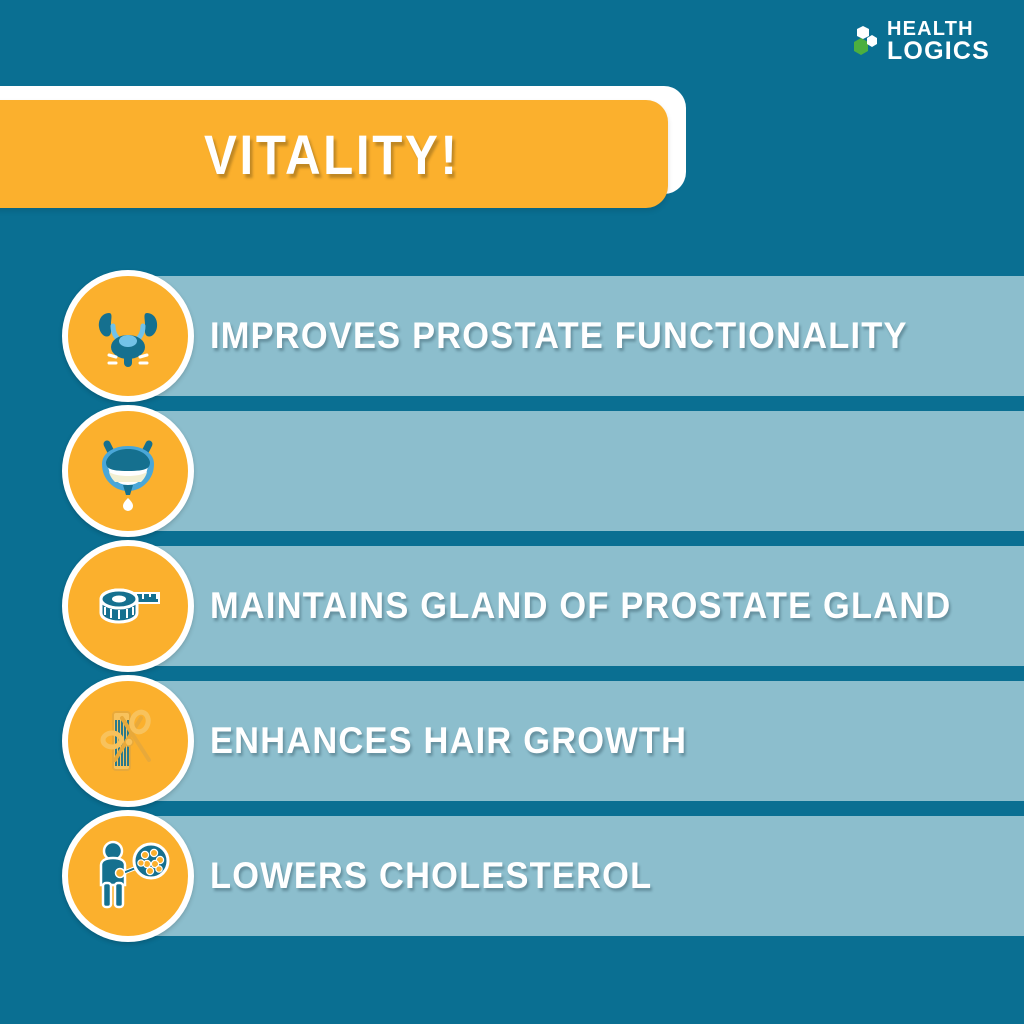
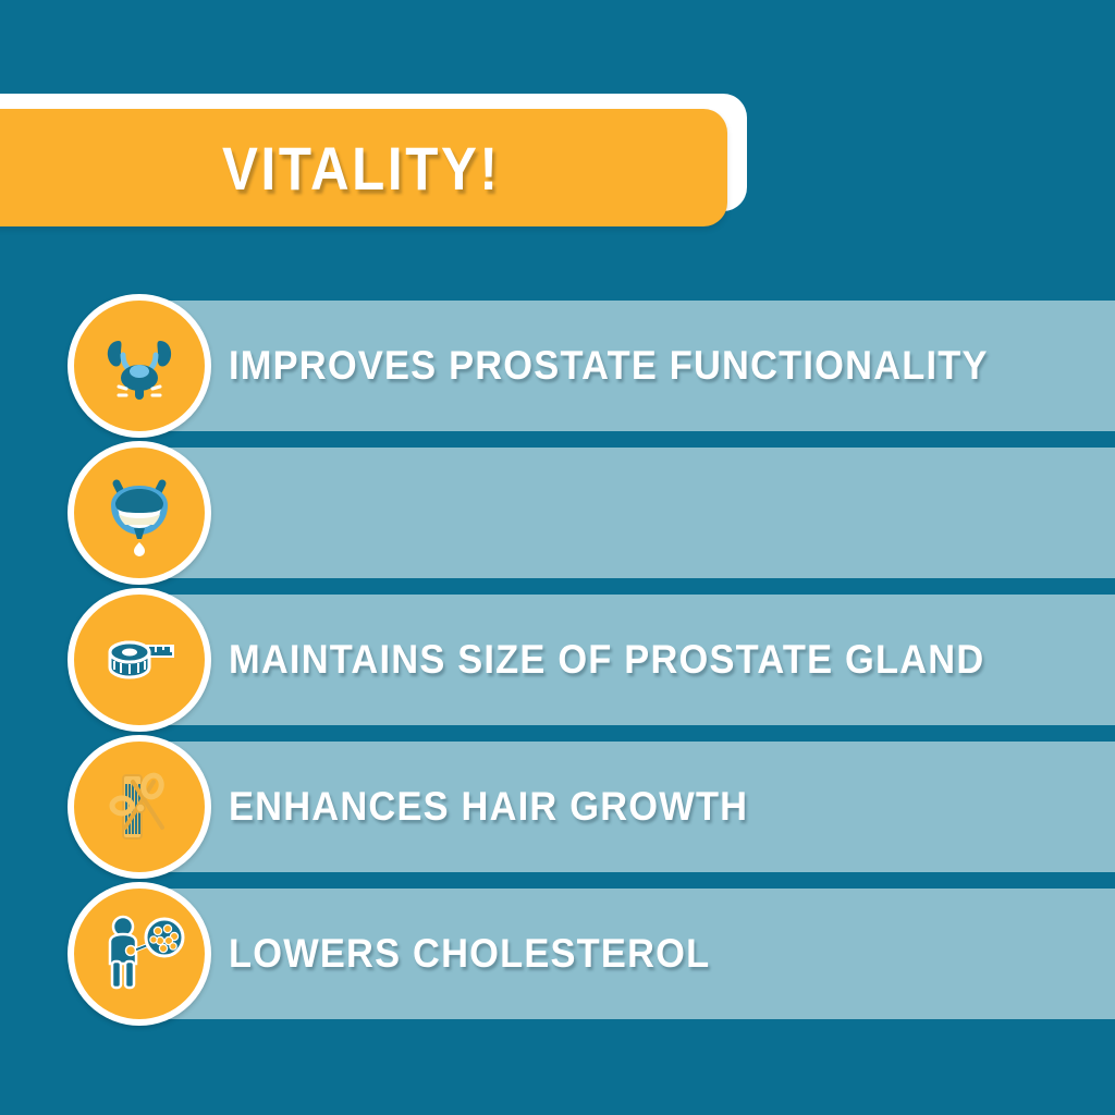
- HEALTH
- LOGICS
  VITALITY!
  IMPROVES PROSTATE FUNCTIONALITY
- MAINTAINS GLAND OF PROSTATE GLAND
+ MAINTAINS SIZE OF PROSTATE GLAND
  ENHANCES HAIR GROWTH
  LOWERS CHOLESTEROL
